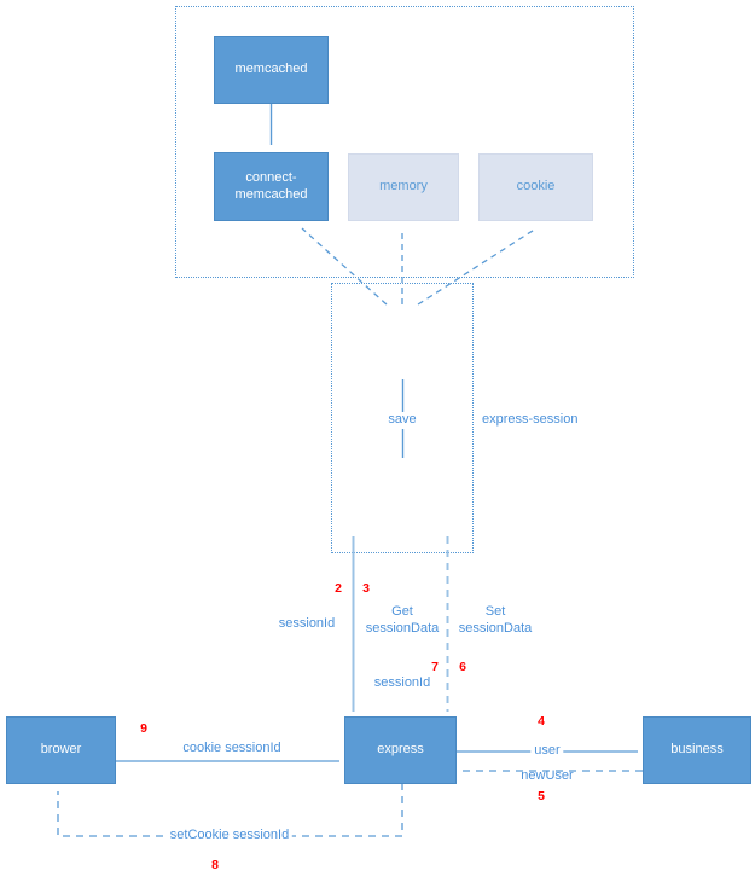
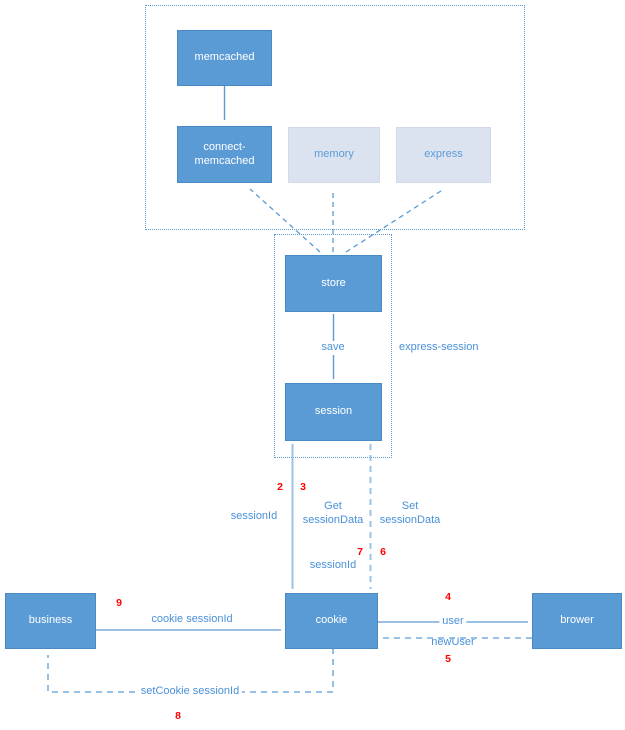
  memcached
  connect-
  memcached
  memory
- cookie
+ express
+ store
+ session
- brower
+ business
- express
+ cookie
- business
+ brower
  save
  express-session
  sessionId
  Get
  sessionData
  Set
  sessionData
  sessionId
  cookie sessionId
  user
  newUser
  setCookie sessionId
  9
  2
  3
  4
  5
  6
  7
  8
